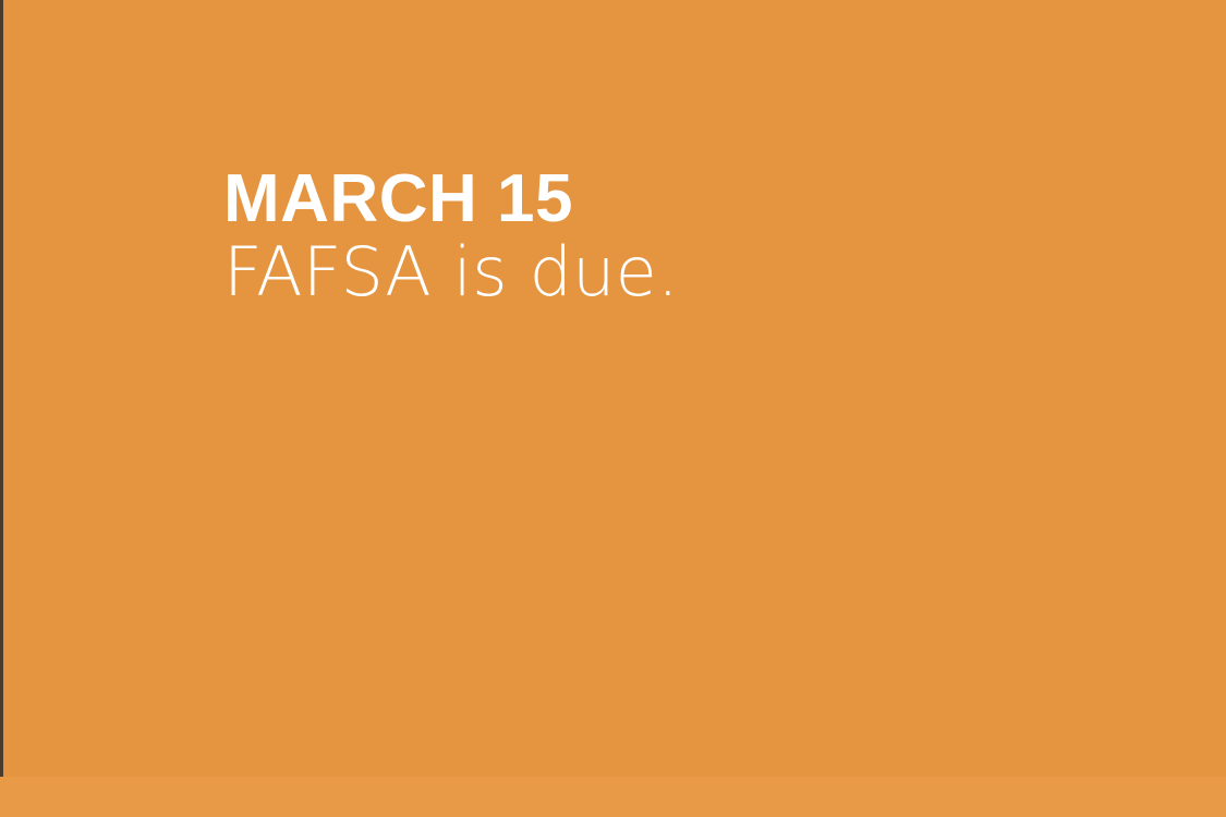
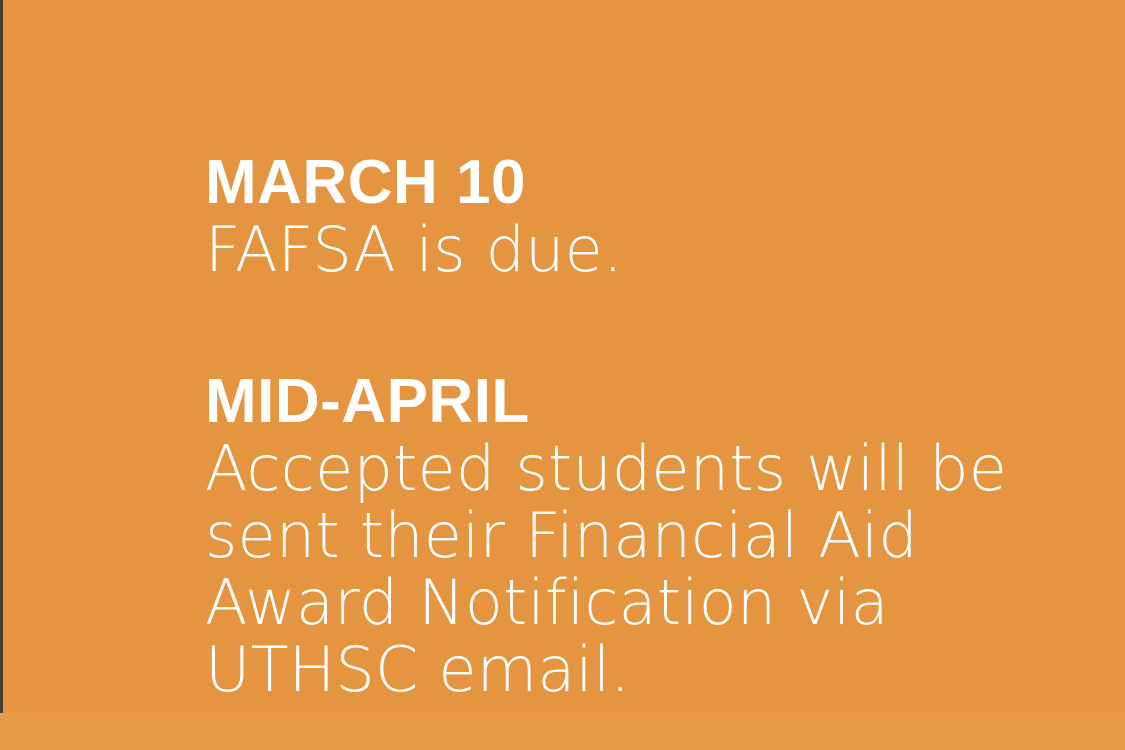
- MARCH 15
+ MARCH 10
  FAFSA is due.
+ MID-APRIL
+ Accepted students will be sent their Financial Aid Award Notification via UTHSC email.
